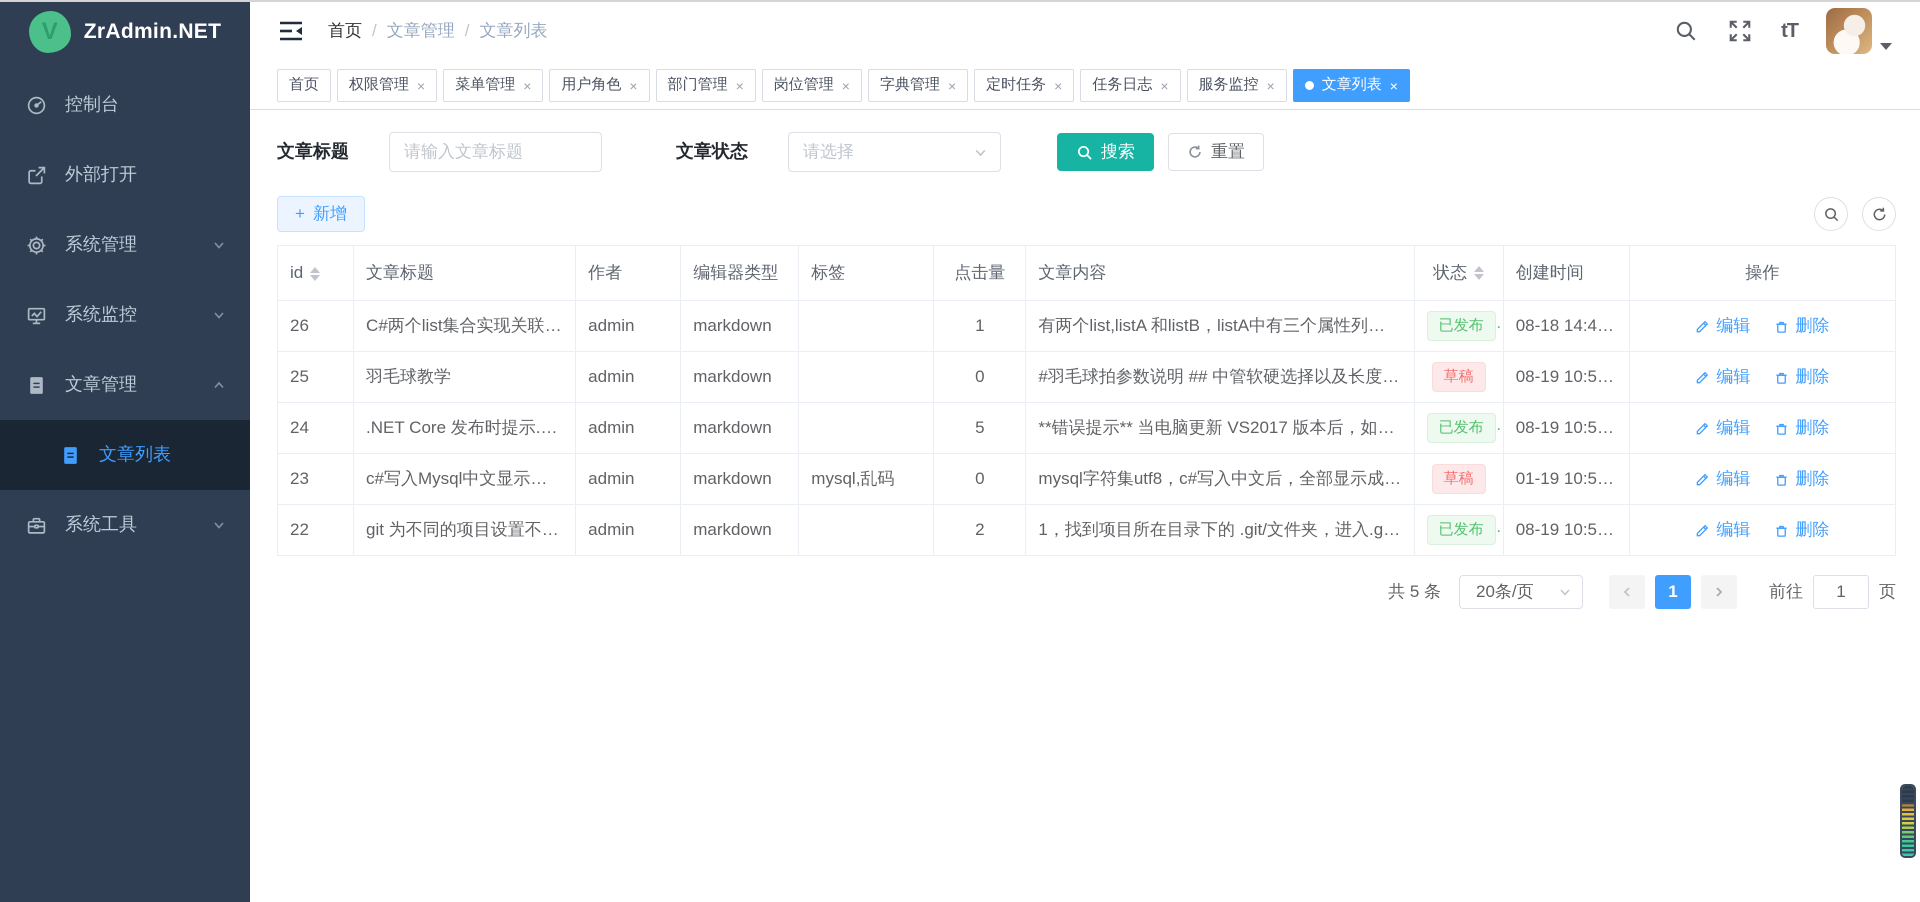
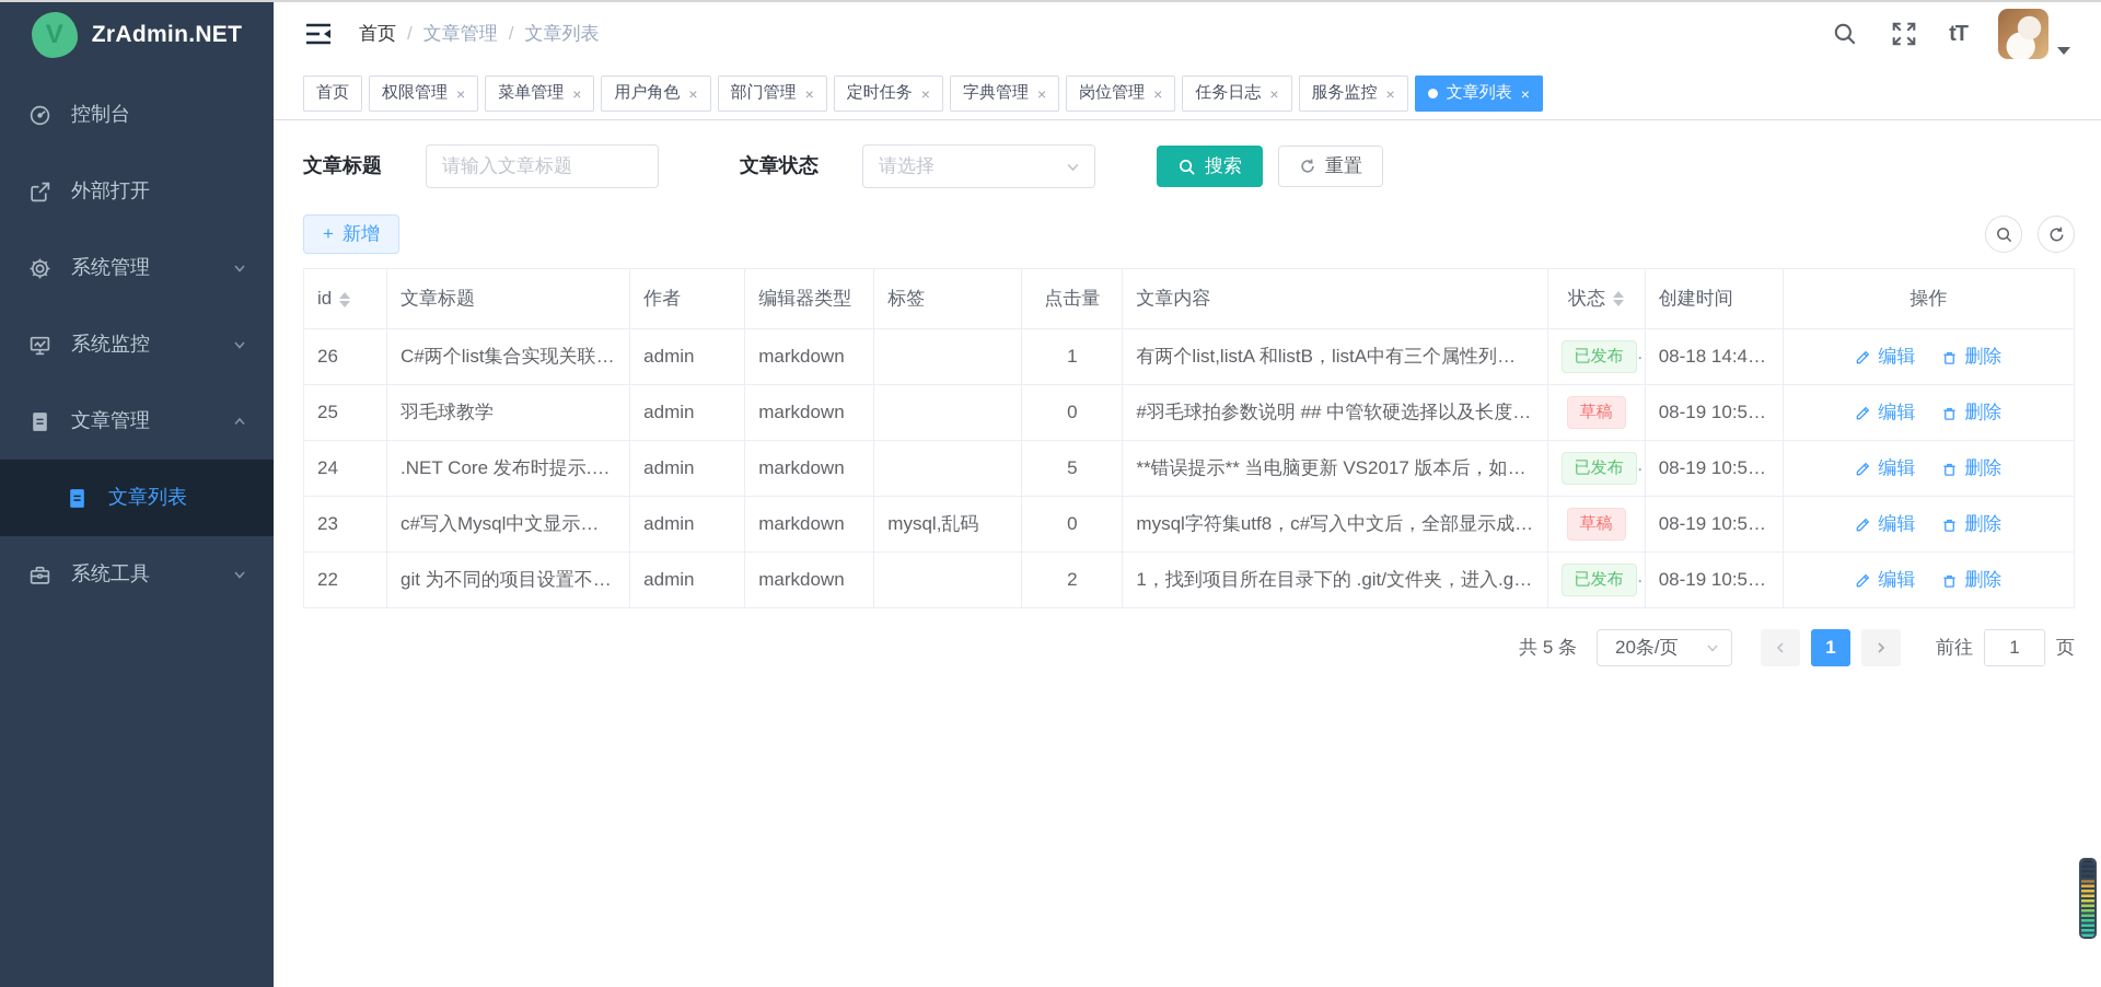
  V
  ZrAdmin.NET
  控制台
  外部打开
  系统管理
  系统监控
  文章管理
  文章列表
  系统工具
  首页
  /
  文章管理
  /
  文章列表
  tT
  首页
  权限管理
  ×
  菜单管理
  ×
  用户角色
  ×
  部门管理
  ×
- 岗位管理
+ 定时任务
  ×
  字典管理
  ×
- 定时任务
+ 岗位管理
  ×
  任务日志
  ×
  服务监控
  ×
  文章列表
  ×
  文章标题
  请输入文章标题
  文章状态
  请选择
  搜索
  重置
  +
  新增
  id	文章标题	作者	编辑器类型	标签	点击量	文章内容	状态	创建时间	操作
  26	C#两个list集合实现关联，...	admin	markdown		1	有两个list,listA 和listB，listA中有三个属性列为St...	已发布	08-18 14:41:36	编辑 删除
  25	羽毛球教学	admin	markdown		0	#羽毛球拍参数说明 ## 中管软硬选择以及长度介...	草稿	08-19 10:51:29	编辑 删除
  24	.NET Core 发布时提示.NET.	admin	markdown		5	**错误提示** 当电脑更新 VS2017 版本后，如果...	已发布	08-19 10:51:27	编辑 删除
- 23	c#写入Mysql中文显示乱码 .	admin	markdown	mysql,乱码	0	mysql字符集utf8，c#写入中文后，全部显示成? ...	草稿	01-19 10:51:25	编辑 删除
+ 23	c#写入Mysql中文显示乱码 .	admin	markdown	mysql,乱码	0	mysql字符集utf8，c#写入中文后，全部显示成? ...	草稿	08-19 10:51:25	编辑 删除
  22	git 为不同的项目设置不同...	admin	markdown		2	1，找到项目所在目录下的 .git/文件夹，进入.git/...	已发布	08-19 10:51:22	编辑 删除
  共 5 条
  20条/页
  1
  前往
  1
  页
